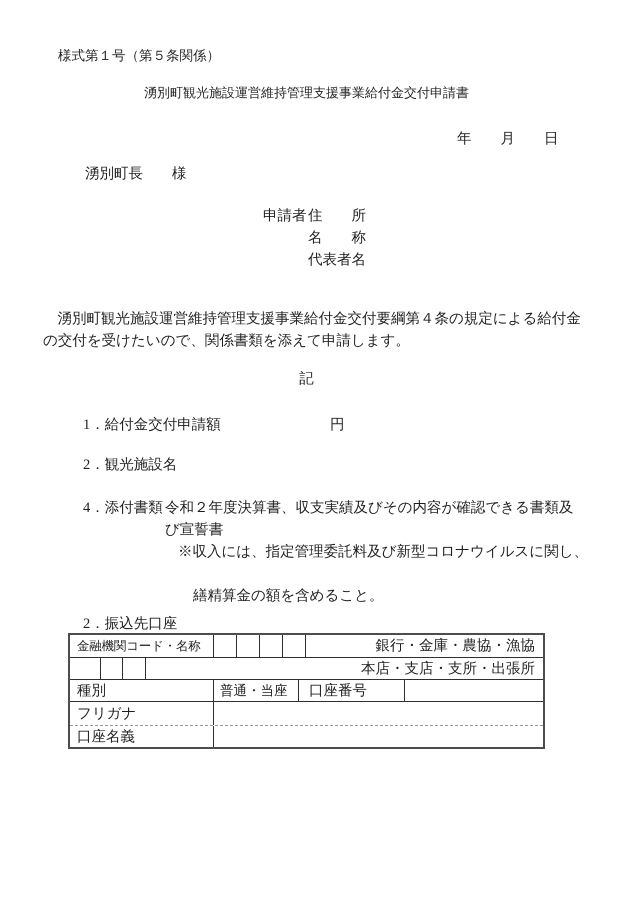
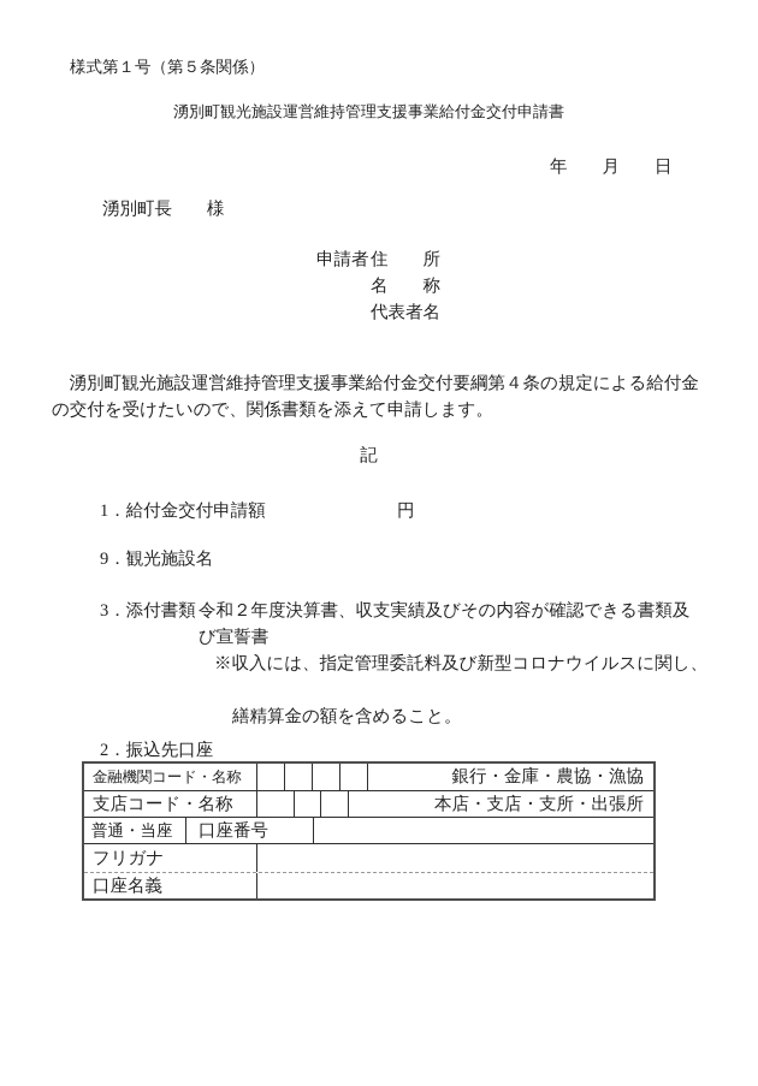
  様式第１号（第５条関係）
  湧別町観光施設運営維持管理支援事業給付金交付申請書
  年 月 日
  湧別町長 様
  申請者
  住 所
  名 称
  代表者名
  湧別町観光施設運営維持管理支援事業給付金交付要綱第４条の規定による給付金
  の交付を受けたいので、関係書類を添えて申請します。
  記
  1．給付金交付申請額
  円
- 2．観光施設名
+ 9．観光施設名
- 4．添付書類
+ 3．添付書類
  令和２年度決算書、収支実績及びその内容が確認できる書類及
  び宣誓書
  ※収入には、指定管理委託料及び新型コロナウイルスに関し、
  繕精算金の額を含めること。
  2．振込先口座
  金融機関コード・名称
  銀行・金庫・農協・漁協
+ 支店コード・名称
  本店・支店・支所・出張所
- 種別
  普通・当座
  口座番号
  フリガナ
  口座名義
